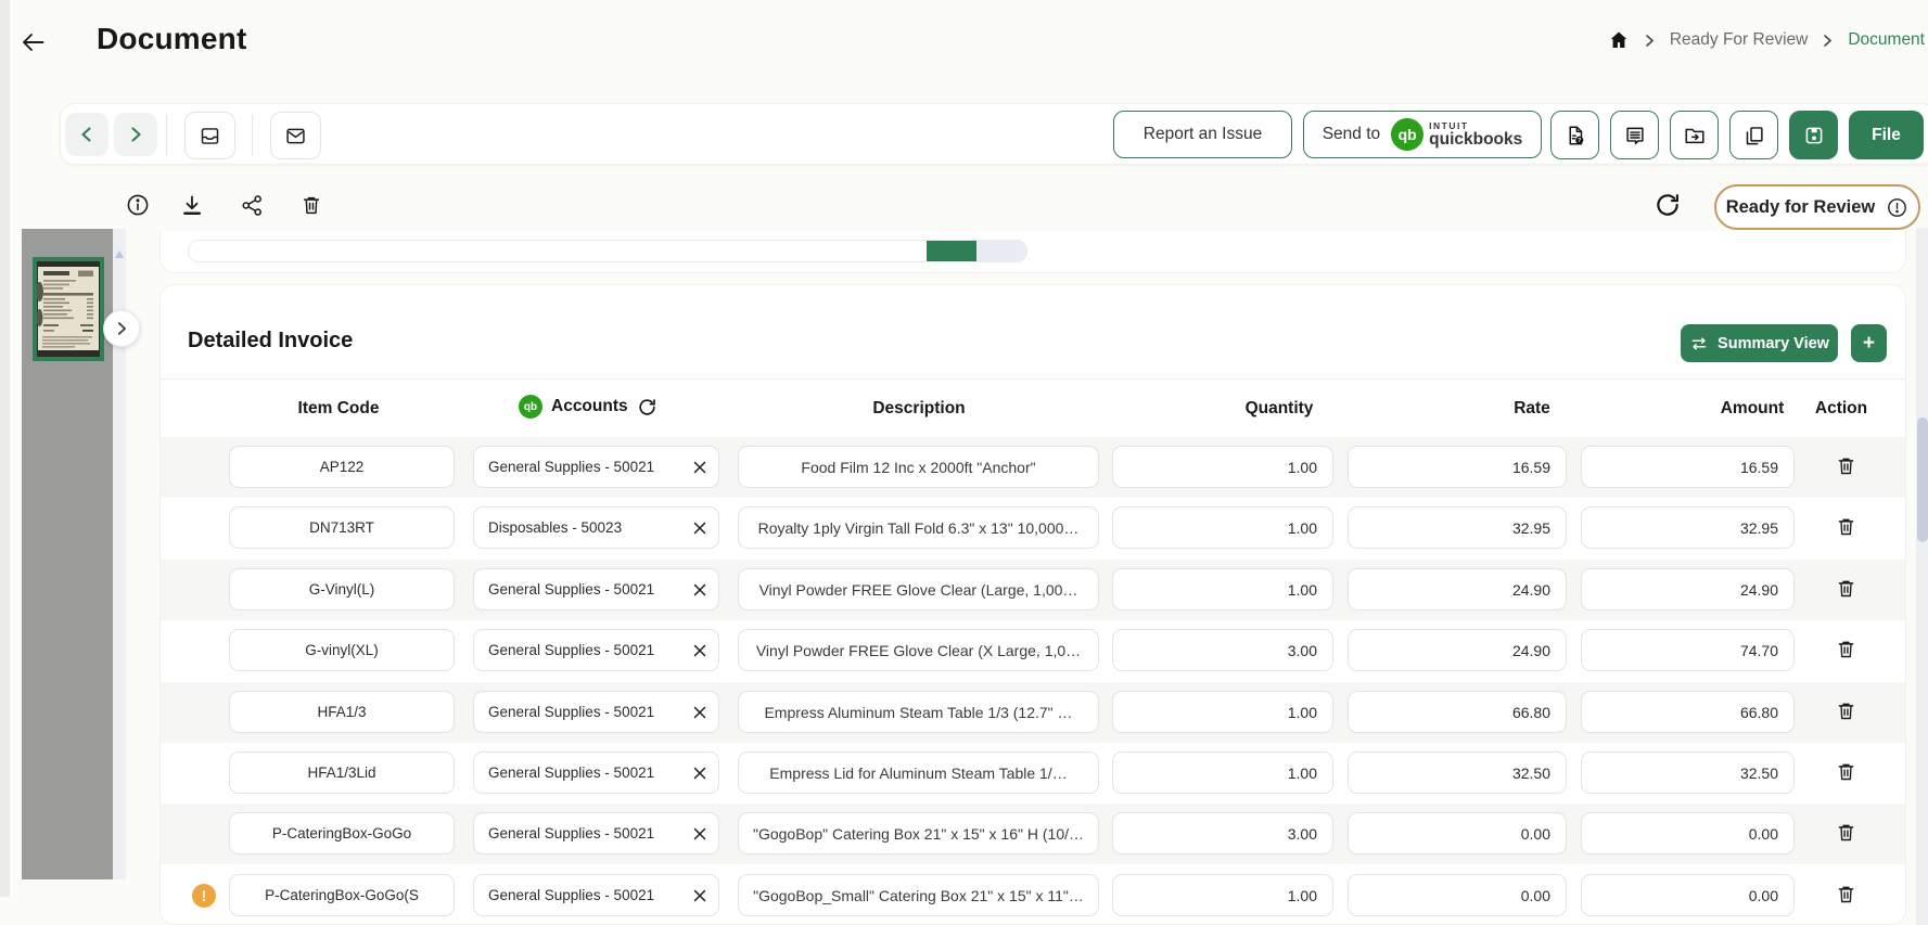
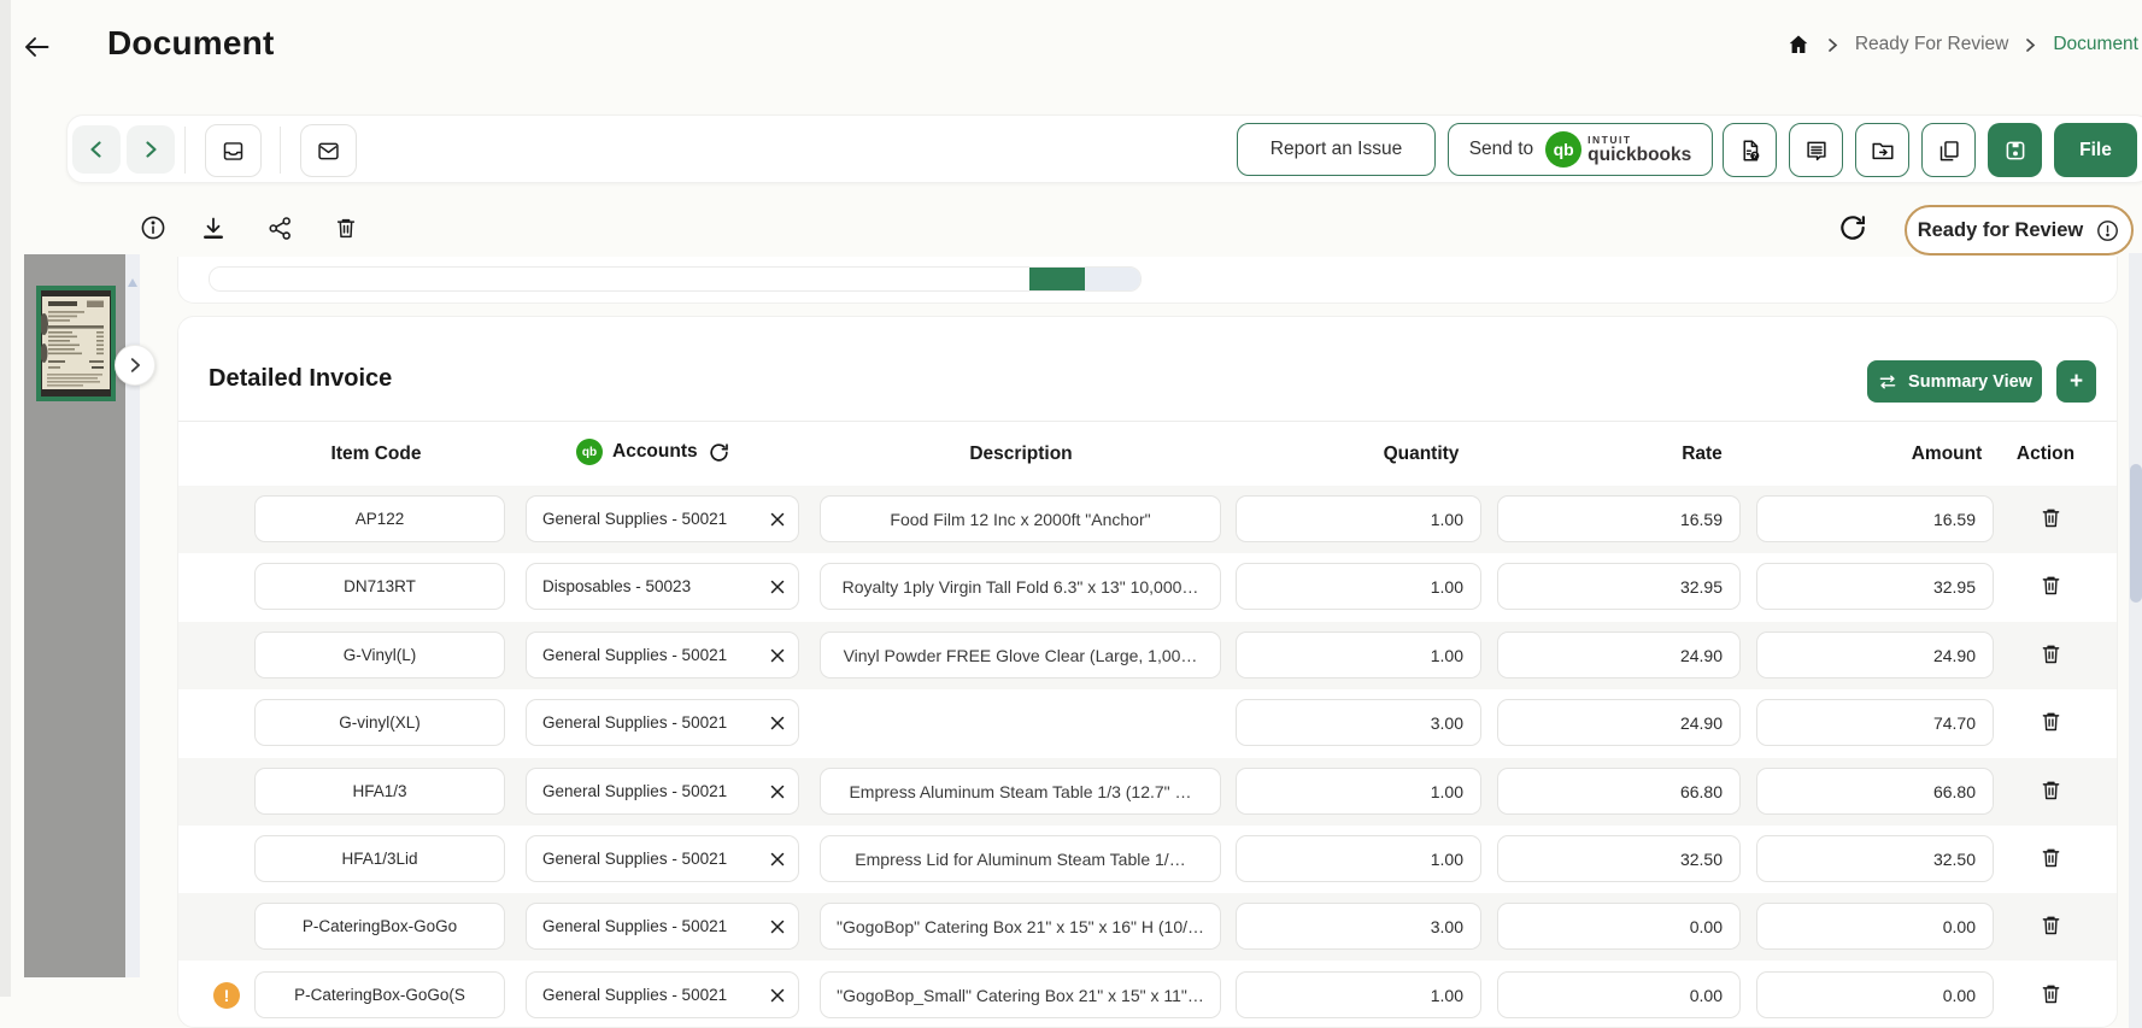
  Document
  Ready For Review
  Document
  Report an Issue
  Send to
  qb
  INTUIT
  quickbooks
  File
  Ready for Review
  Detailed Invoice
  Summary View
  +
  Item Code
  qb
  Accounts
  Description
  Quantity
  Rate
  Amount
  Action
  AP122
  General Supplies - 50021
  Food Film 12 Inc x 2000ft "Anchor"
  1.00
  16.59
  16.59
  DN713RT
  Disposables - 50023
  Royalty 1ply Virgin Tall Fold 6.3" x 13" 10,000…
  1.00
  32.95
  32.95
  G-Vinyl(L)
  General Supplies - 50021
  Vinyl Powder FREE Glove Clear (Large, 1,00…
  1.00
  24.90
  24.90
  G-vinyl(XL)
  General Supplies - 50021
- Vinyl Powder FREE Glove Clear (X Large, 1,0…
  3.00
  24.90
  74.70
  HFA1/3
  General Supplies - 50021
  Empress Aluminum Steam Table 1/3 (12.7" …
  1.00
  66.80
  66.80
  HFA1/3Lid
  General Supplies - 50021
  Empress Lid for Aluminum Steam Table 1/…
  1.00
  32.50
  32.50
  P-CateringBox-GoGo
  General Supplies - 50021
  "GogoBop" Catering Box 21" x 15" x 16" H (10/…
  3.00
  0.00
  0.00
  !
  P-CateringBox-GoGo(S
  General Supplies - 50021
  "GogoBop_Small" Catering Box 21" x 15" x 11"…
  1.00
  0.00
  0.00
